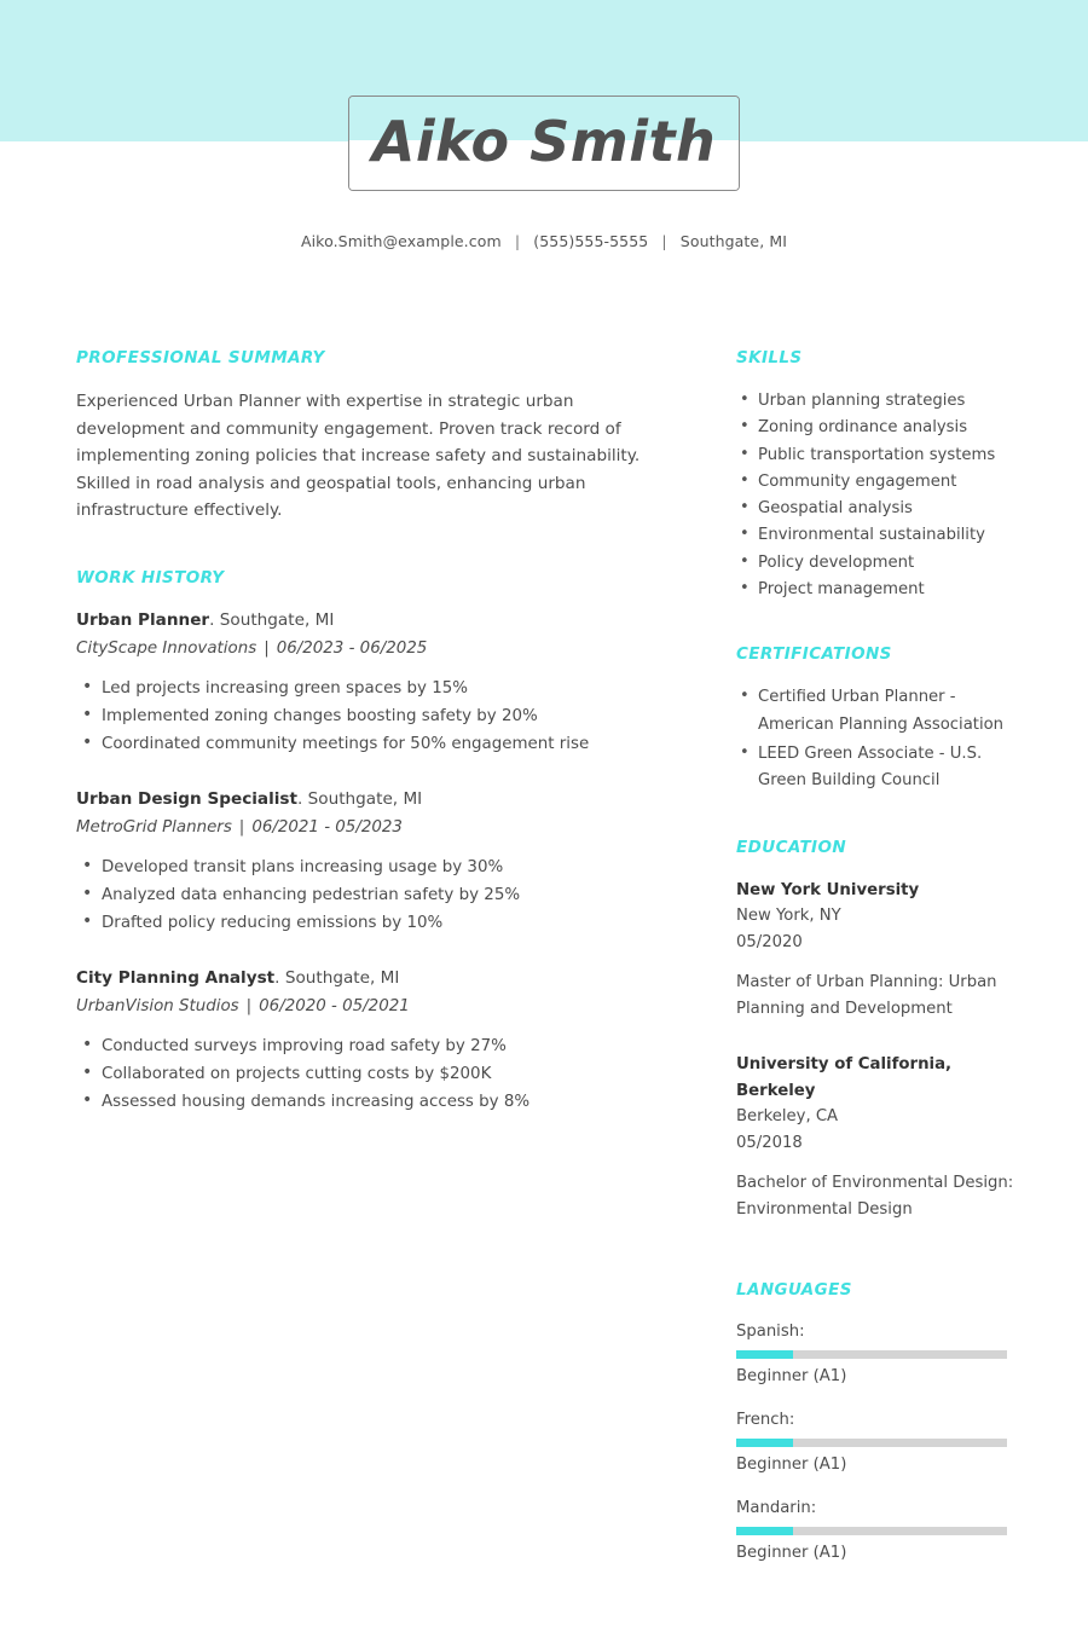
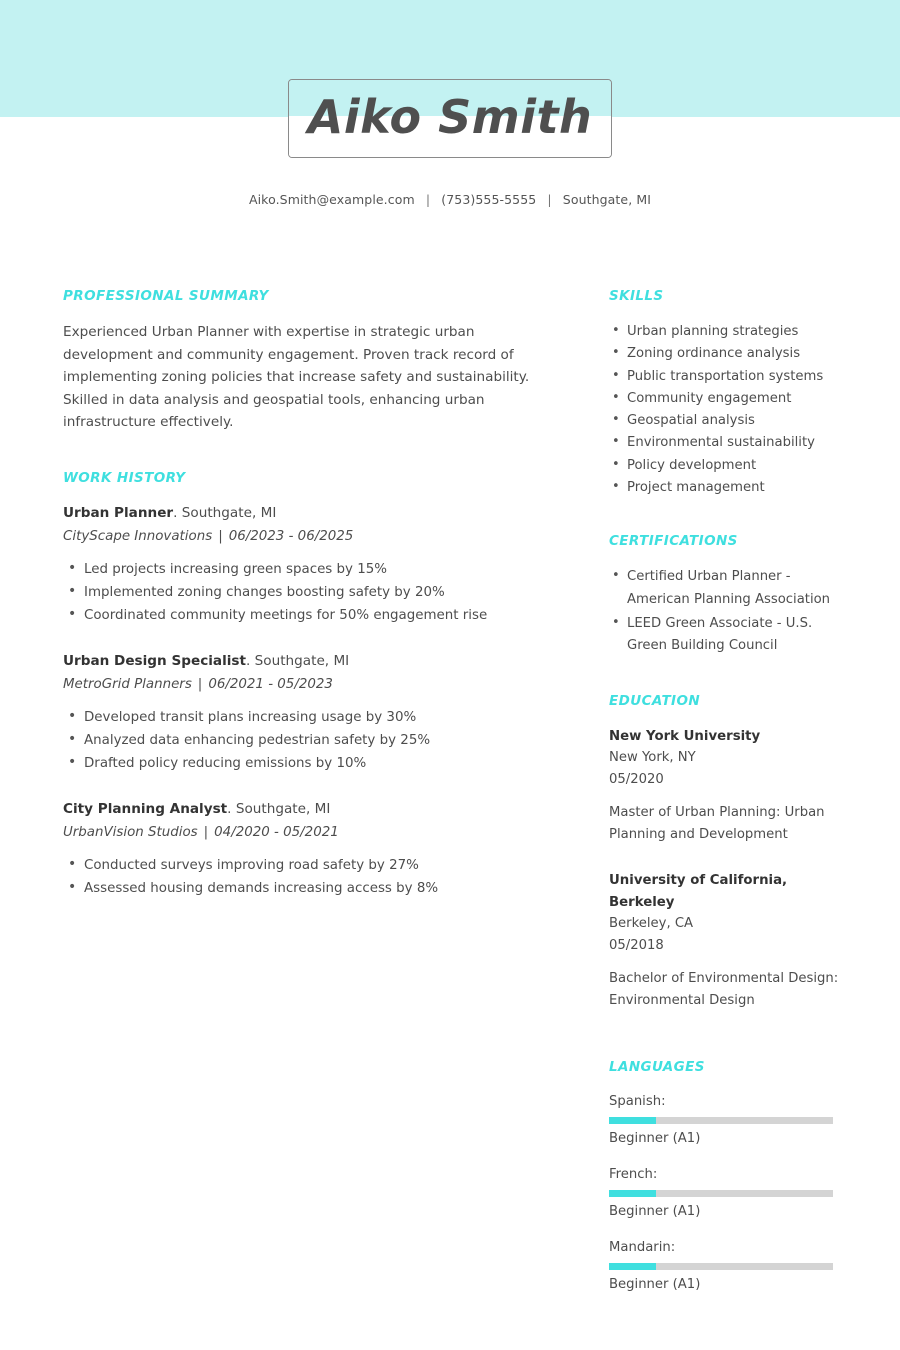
  Aiko Smith
- Aiko.Smith@example.com | (555)555-5555 | Southgate, MI
+ Aiko.Smith@example.com | (753)555-5555 | Southgate, MI
  PROFESSIONAL SUMMARY
- Experienced Urban Planner with expertise in strategic urban development and community engagement. Proven track record of implementing zoning policies that increase safety and sustainability. Skilled in road analysis and geospatial tools, enhancing urban infrastructure effectively.
+ Experienced Urban Planner with expertise in strategic urban development and community engagement. Proven track record of implementing zoning policies that increase safety and sustainability. Skilled in data analysis and geospatial tools, enhancing urban infrastructure effectively.
  WORK HISTORY
  Urban Planner. Southgate, MI
  CityScape Innovations | 06/2023 - 06/2025
  Led projects increasing green spaces by 15%
  Implemented zoning changes boosting safety by 20%
  Coordinated community meetings for 50% engagement rise
  Urban Design Specialist. Southgate, MI
  MetroGrid Planners | 06/2021 - 05/2023
  Developed transit plans increasing usage by 30%
  Analyzed data enhancing pedestrian safety by 25%
  Drafted policy reducing emissions by 10%
  City Planning Analyst. Southgate, MI
- UrbanVision Studios | 06/2020 - 05/2021
+ UrbanVision Studios | 04/2020 - 05/2021
  Conducted surveys improving road safety by 27%
- Collaborated on projects cutting costs by $200K
  Assessed housing demands increasing access by 8%
  SKILLS
  Urban planning strategies
  Zoning ordinance analysis
  Public transportation systems
  Community engagement
  Geospatial analysis
  Environmental sustainability
  Policy development
  Project management
  CERTIFICATIONS
  Certified Urban Planner - American Planning Association
  LEED Green Associate - U.S. Green Building Council
  EDUCATION
  New York University
  New York, NY
  05/2020
  Master of Urban Planning: Urban Planning and Development
  University of California, Berkeley
  Berkeley, CA
  05/2018
  Bachelor of Environmental Design: Environmental Design
  LANGUAGES
  Spanish:
  Beginner (A1)
  French:
  Beginner (A1)
  Mandarin:
  Beginner (A1)
